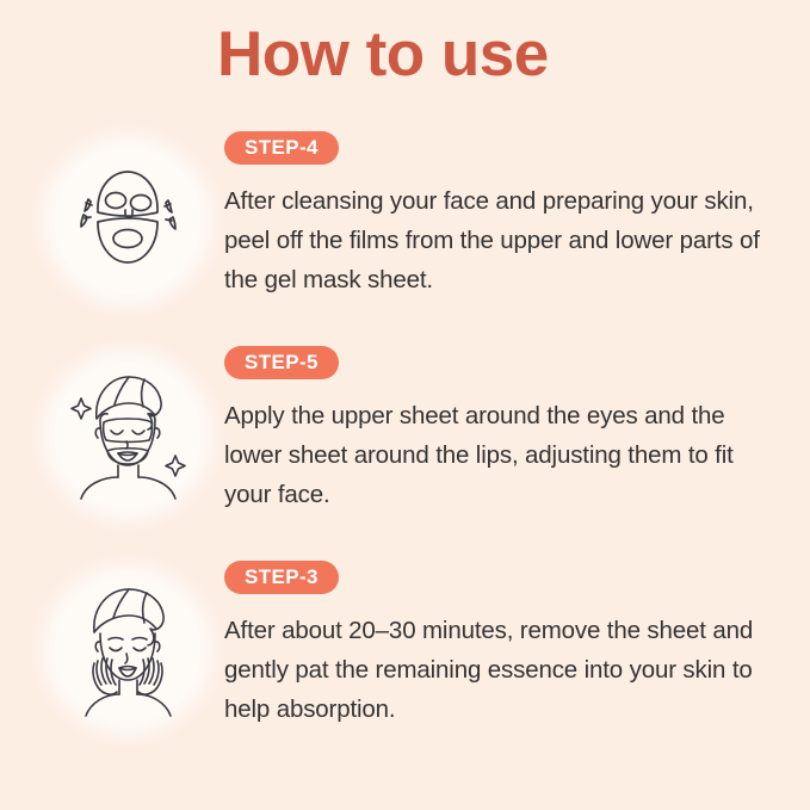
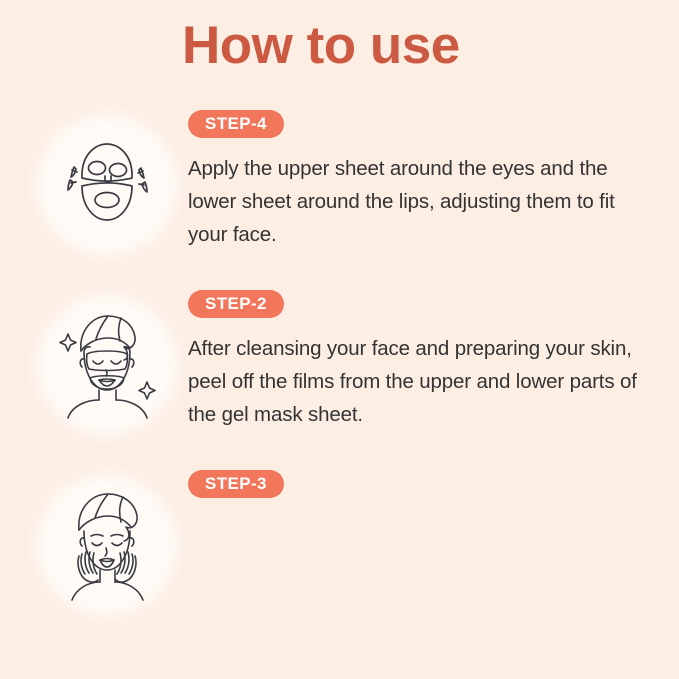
  How to use
  STEP-4
- After cleansing your face and preparing your skin, peel off the films from the upper and lower parts of the gel mask sheet.
+ Apply the upper sheet around the eyes and the lower sheet around the lips, adjusting them to fit your face.
- STEP-5
+ STEP-2
- Apply the upper sheet around the eyes and the lower sheet around the lips, adjusting them to fit your face.
+ After cleansing your face and preparing your skin, peel off the films from the upper and lower parts of the gel mask sheet.
  STEP-3
- After about 20–30 minutes, remove the sheet and gently pat the remaining essence into your skin to help absorption.
